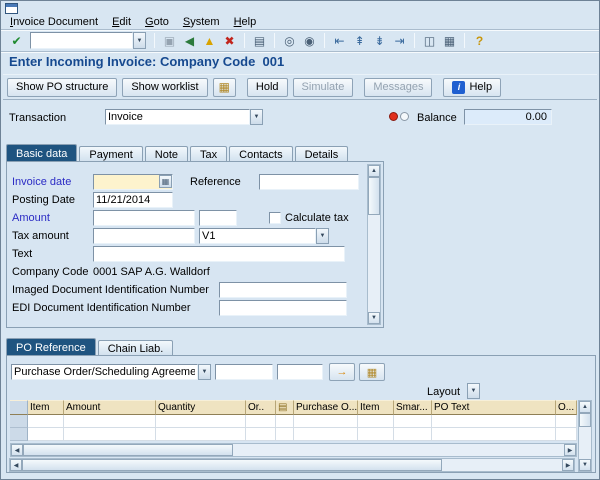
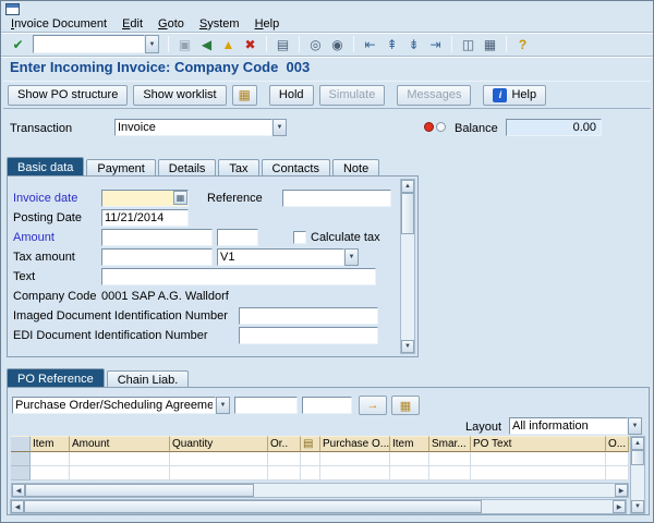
  Invoice Document
  Edit
  Goto
  System
  Help
  ✔
  ▣
  ◀
  ▲
  ✖
  ▤
  ◎
  ◉
  ⇤
  ⇞
  ⇟
  ⇥
  ◫
  ▦
  ?
- Enter Incoming Invoice: Company Code 001
+ Enter Incoming Invoice: Company Code 003
  Show PO structure
  Show worklist
  ▦
  Hold
  Simulate
  Messages
  i
  Help
  Transaction
  Invoice
  Balance
  0.00
  Basic data
  Payment
- Note
+ Details
  Tax
  Contacts
- Details
+ Note
  Invoice date
  ▦
  Reference
  Posting Date
  11/21/2014
  Amount
  Calculate tax
  Tax amount
  V1
  Text
  Company Code
  0001 SAP A.G. Walldorf
  Imaged Document Identification Number
  EDI Document Identification Number
  PO Reference
  Chain Liab.
  Purchase Order/Scheduling Agreeme
  →
  ▦
  Layout
+ All information
  Item
  Amount
  Quantity
  Or..
  ▤
  Purchase O...
  Item
  Smar...
  PO Text
  O...
